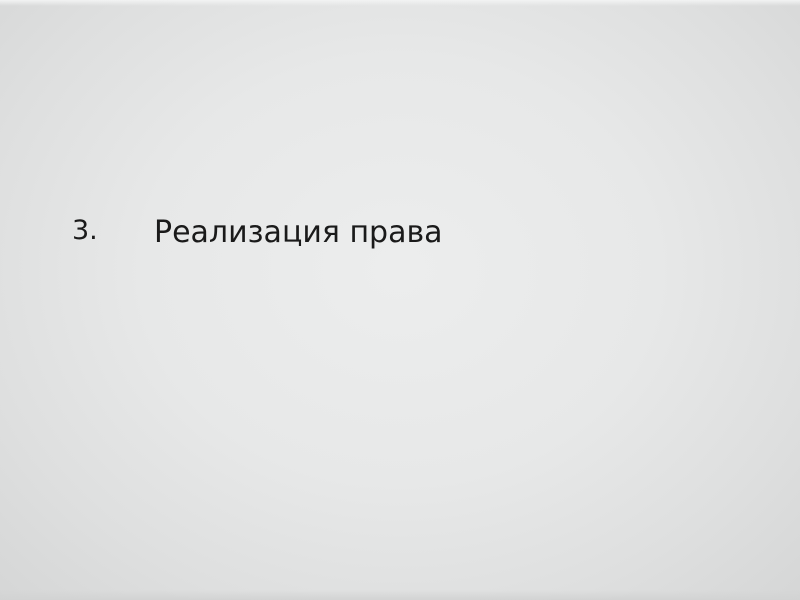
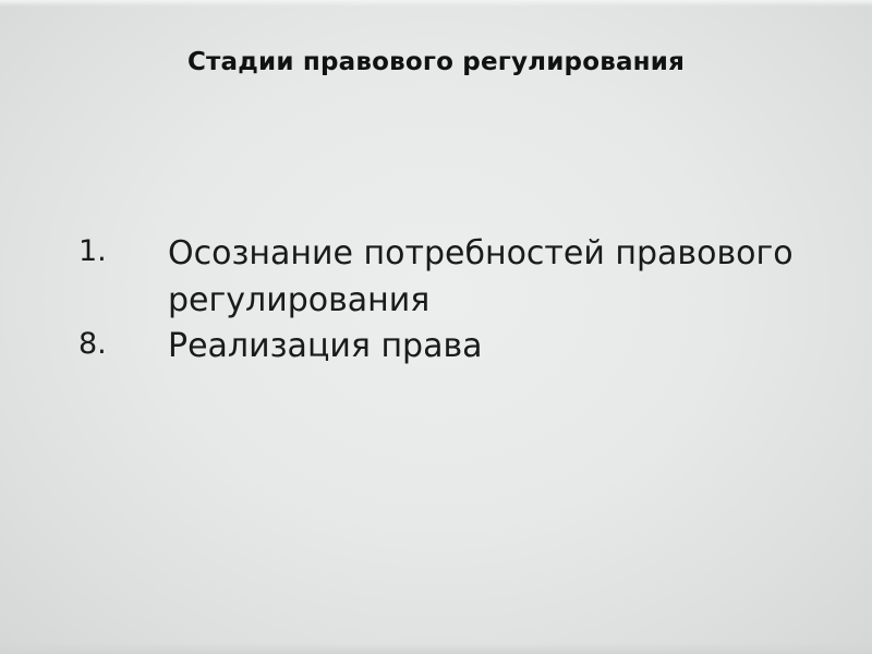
+ Стадии правового регулирования
+ 1.
+ Осознание потребностей правового регулирования
- 3.
+ 8.
  Реализация права
